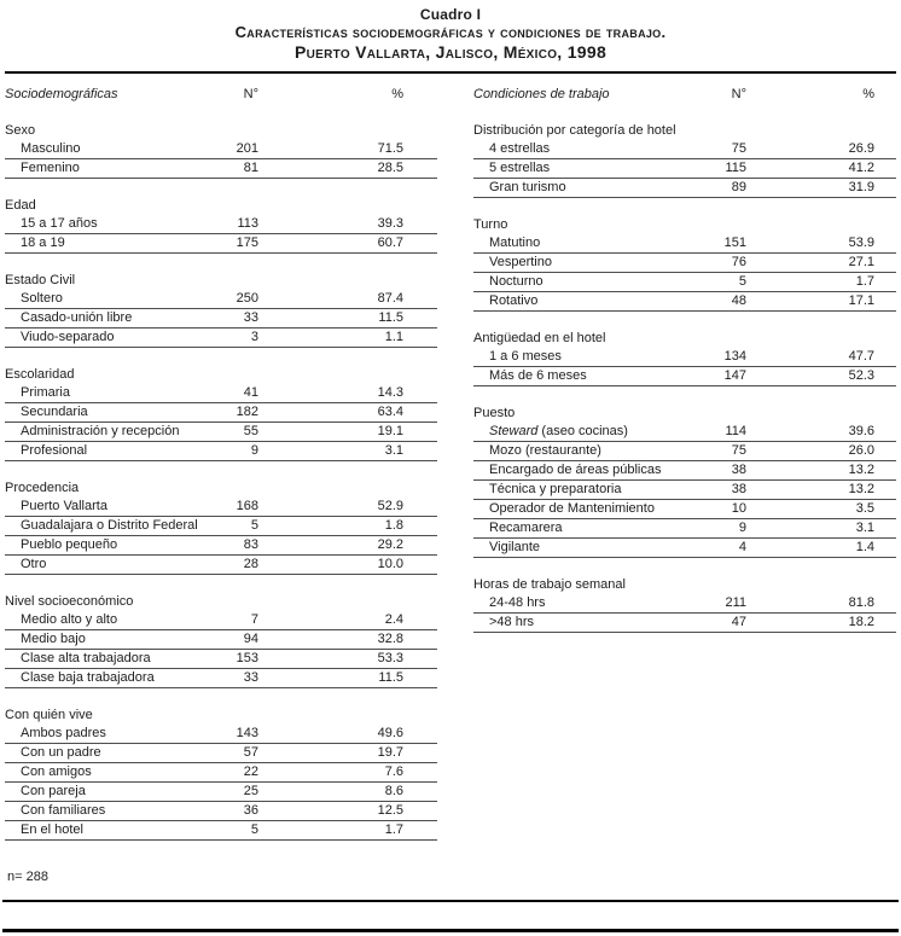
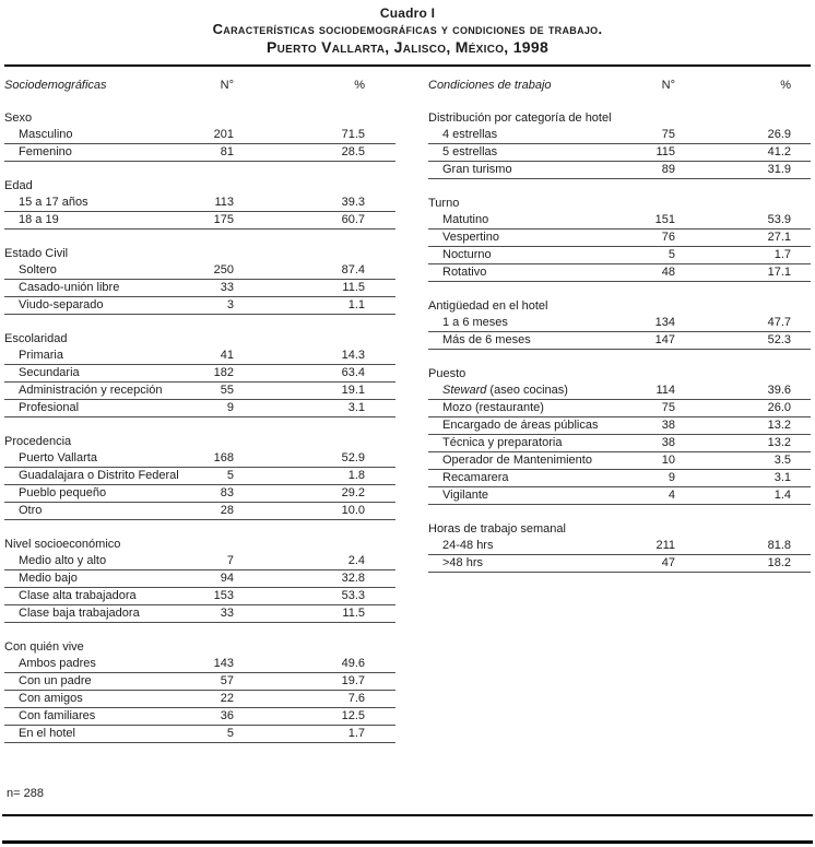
  Cuadro I
  Características sociodemográficas y condiciones de trabajo.
  Puerto Vallarta, Jalisco, México, 1998
  Sociodemográficas
  N°
  %
  Sexo
  Masculino
  201
  71.5
  Femenino
  81
  28.5
  Edad
  15 a 17 años
  113
  39.3
  18 a 19
  175
  60.7
  Estado Civil
  Soltero
  250
  87.4
  Casado-unión libre
  33
  11.5
  Viudo-separado
  3
  1.1
  Escolaridad
  Primaria
  41
  14.3
  Secundaria
  182
  63.4
  Administración y recepción
  55
  19.1
  Profesional
  9
  3.1
  Procedencia
  Puerto Vallarta
  168
  52.9
  Guadalajara o Distrito Federal
  5
  1.8
  Pueblo pequeño
  83
  29.2
  Otro
  28
  10.0
  Nivel socioeconómico
  Medio alto y alto
  7
  2.4
  Medio bajo
  94
  32.8
  Clase alta trabajadora
  153
  53.3
  Clase baja trabajadora
  33
  11.5
  Con quién vive
  Ambos padres
  143
  49.6
  Con un padre
  57
  19.7
  Con amigos
  22
  7.6
- Con pareja
- 25
- 8.6
  Con familiares
  36
  12.5
  En el hotel
  5
  1.7
  Condiciones de trabajo
  N°
  %
  Distribución por categoría de hotel
  4 estrellas
  75
  26.9
  5 estrellas
  115
  41.2
  Gran turismo
  89
  31.9
  Turno
  Matutino
  151
  53.9
  Vespertino
  76
  27.1
  Nocturno
  5
  1.7
  Rotativo
  48
  17.1
  Antigüedad en el hotel
  1 a 6 meses
  134
  47.7
  Más de 6 meses
  147
  52.3
  Puesto
  Steward (aseo cocinas)
  114
  39.6
  Mozo (restaurante)
  75
  26.0
  Encargado de áreas públicas
  38
  13.2
  Técnica y preparatoria
  38
  13.2
  Operador de Mantenimiento
  10
  3.5
  Recamarera
  9
  3.1
  Vigilante
  4
  1.4
  Horas de trabajo semanal
  24-48 hrs
  211
  81.8
  >48 hrs
  47
  18.2
  n= 288
